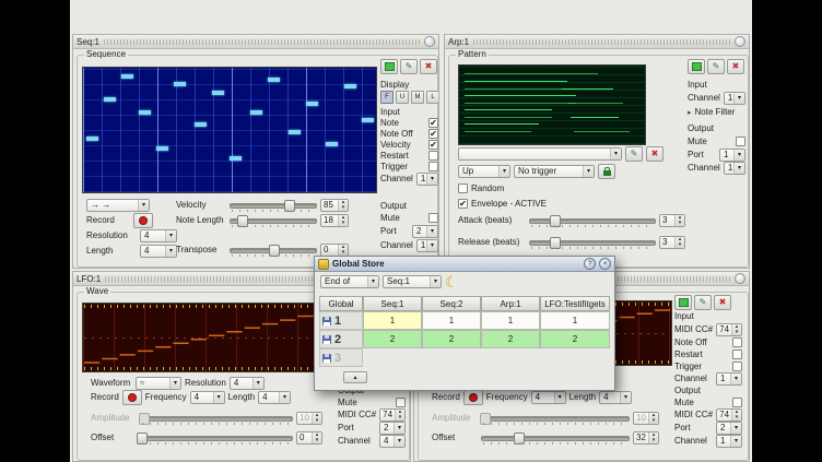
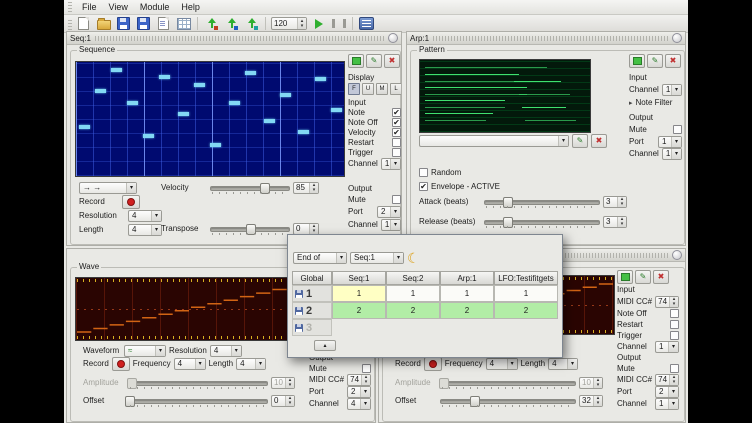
+ File
+ View
+ Module
+ Help
+ 120
  Seq:1
  Sequence
  ✎
  ✖
  Display
  Input
  Note
  ✔
  Note Off
  ✔
  Velocity
  ✔
  Restart
  Trigger
  Channel
  1
  Output
  Mute
  Port
  2
  Channel
  1
  → →
  Record
  Resolution
  4
  Length
  4
  Velocity
  85
- Note Length
- 18
  Transpose
  0
  Arp:1
  Pattern
  ✎
  ✖
  Input
  Channel
  1
  Note Filter
  Output
  Mute
  Port
  1
  Channel
  1
  ✎
  ✖
- Up
- No trigger
  Random
  ✔
  Envelope - ACTIVE
  Attack (beats)
  3
  Release (beats)
  3
- LFO:1
  Wave
  Mute
  MIDI CC#
  74
  Port
  2
  Channel
  4
  Waveform
  ≈
  Resolution
  4
  Record
  Frequency
  4
  Length
  4
  Amplitude
  10
  Offset
  0
  ✎
  ✖
  Input
  MIDI CC#
  74
  Note Off
  Restart
  Trigger
  Channel
  1
  Output
  Mute
  MIDI CC#
  74
  Port
  2
  Channel
  1
  Record
  Frequency
  4
  Length
  4
  Amplitude
  10
  Offset
  32
- Global Store
  End of
  Seq:1
  ☾
  Global
  Seq:1
  Seq:2
  Arp:1
  LFO:Testifitgets
  1
  1
  1
  1
  1
  2
  2
  2
  2
  2
  3
